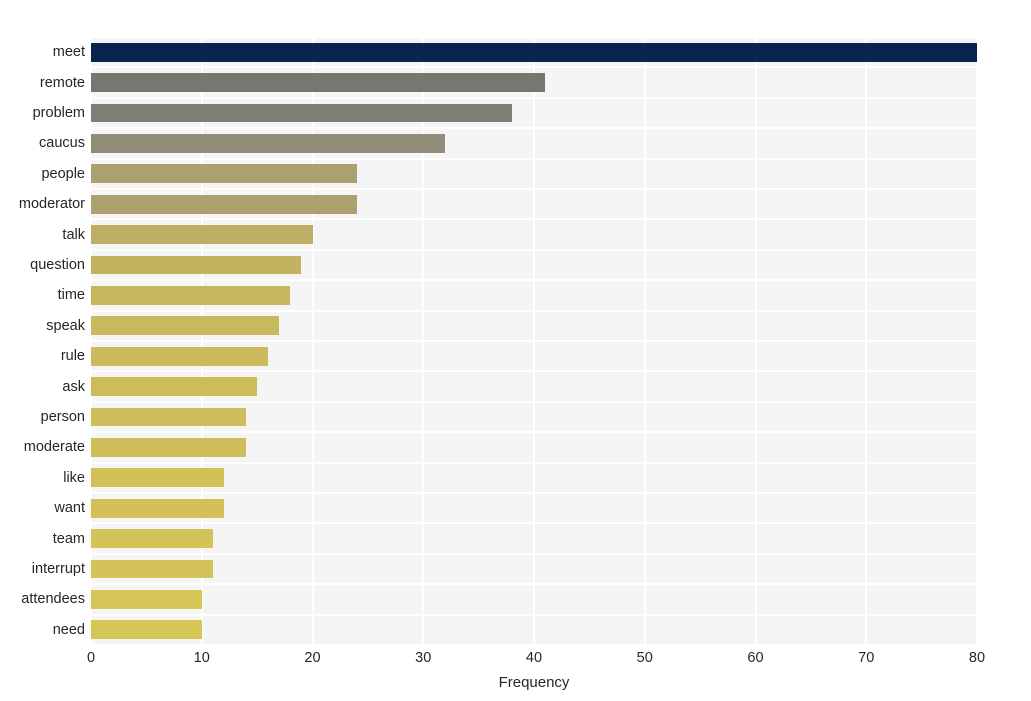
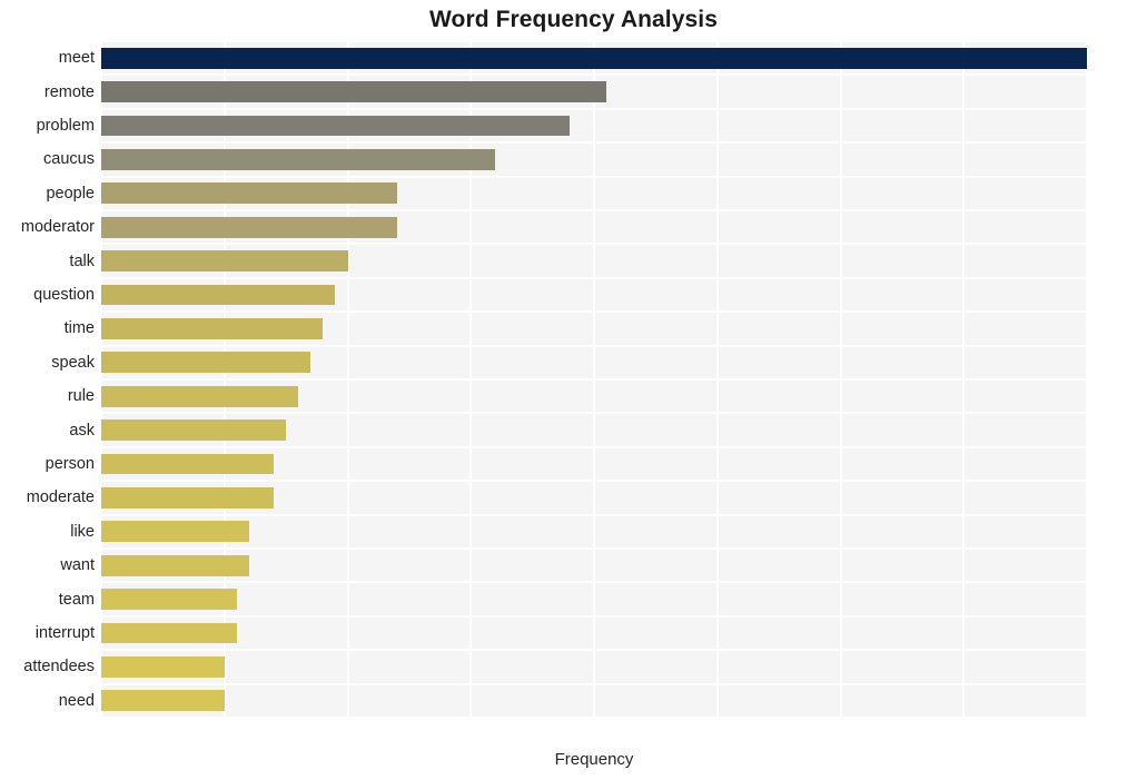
+ Word Frequency Analysis
  meet
  remote
  problem
  caucus
  people
  moderator
  talk
  question
  time
  speak
  rule
  ask
  person
  moderate
  like
  want
  team
  interrupt
  attendees
  need
- 0
- 10
- 20
- 30
- 40
- 50
- 60
- 70
- 80
  Frequency
